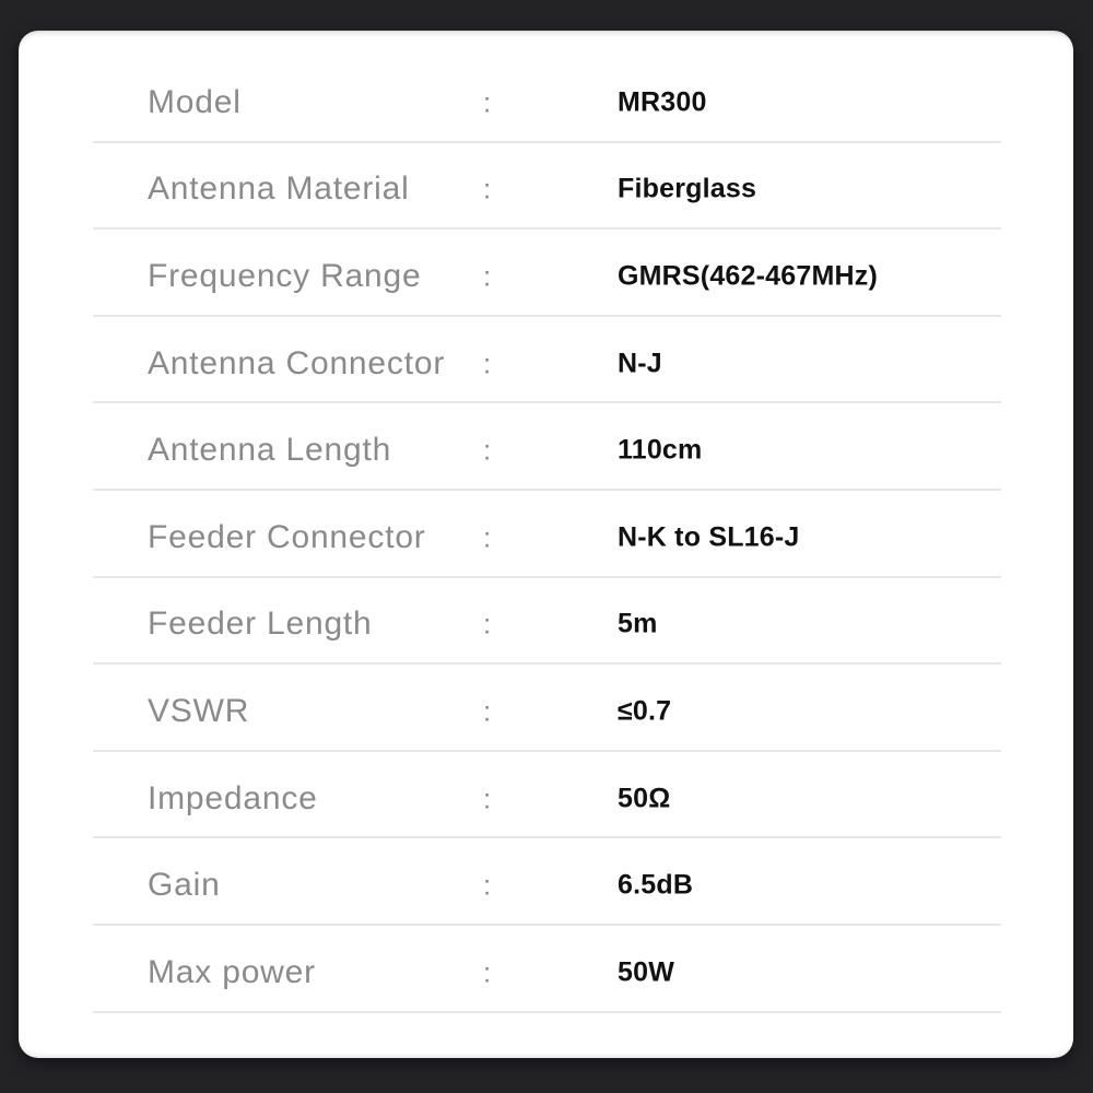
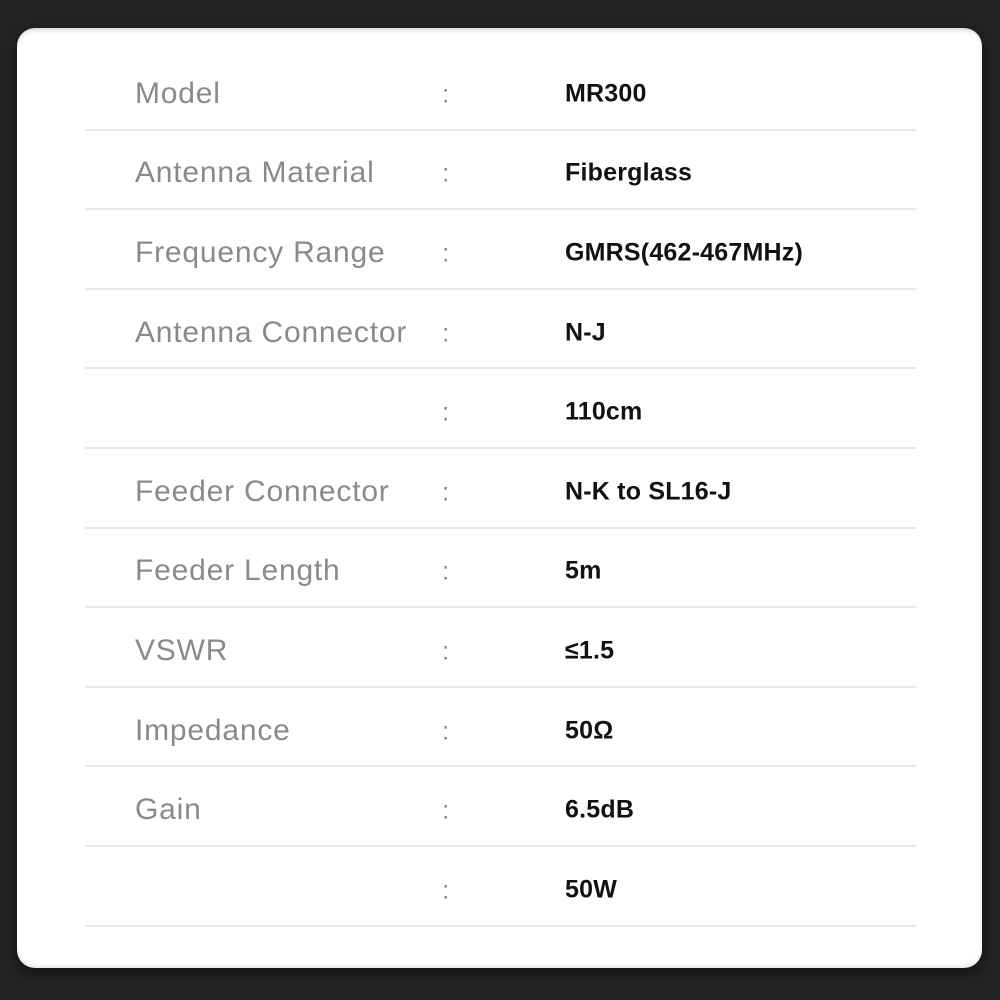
  Model
  :
  MR300
  Antenna Material
  :
  Fiberglass
  Frequency Range
  :
  GMRS(462-467MHz)
  Antenna Connector
  :
  N-J
- Antenna Length
  :
  110cm
  Feeder Connector
  :
  N-K to SL16-J
  Feeder Length
  :
  5m
  VSWR
  :
- ≤0.7
+ ≤1.5
  Impedance
  :
  50Ω
  Gain
  :
  6.5dB
- Max power
  :
  50W
